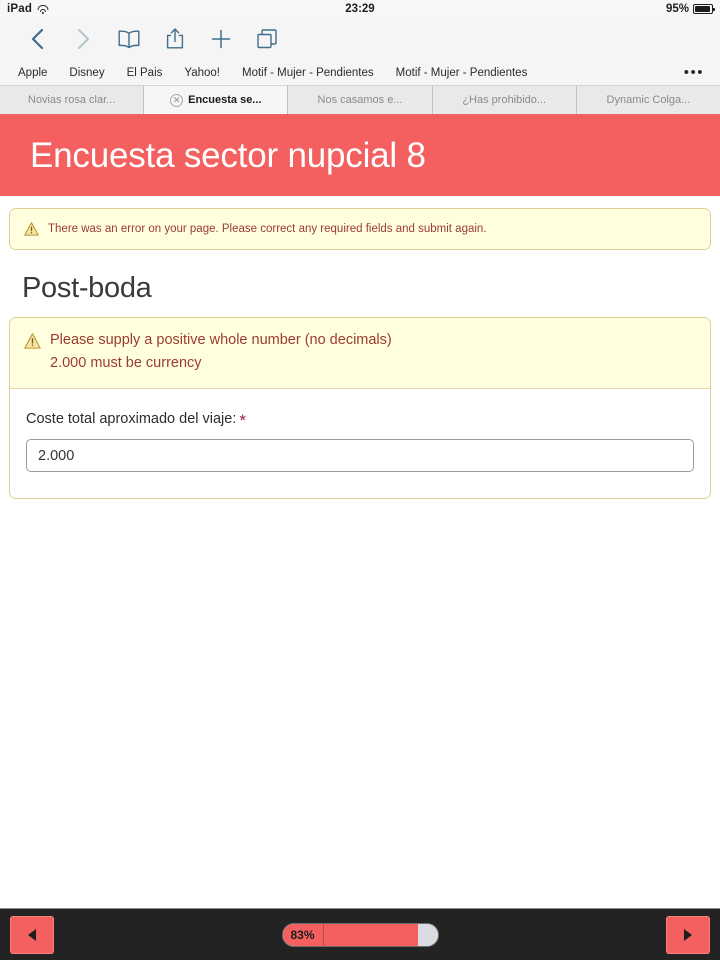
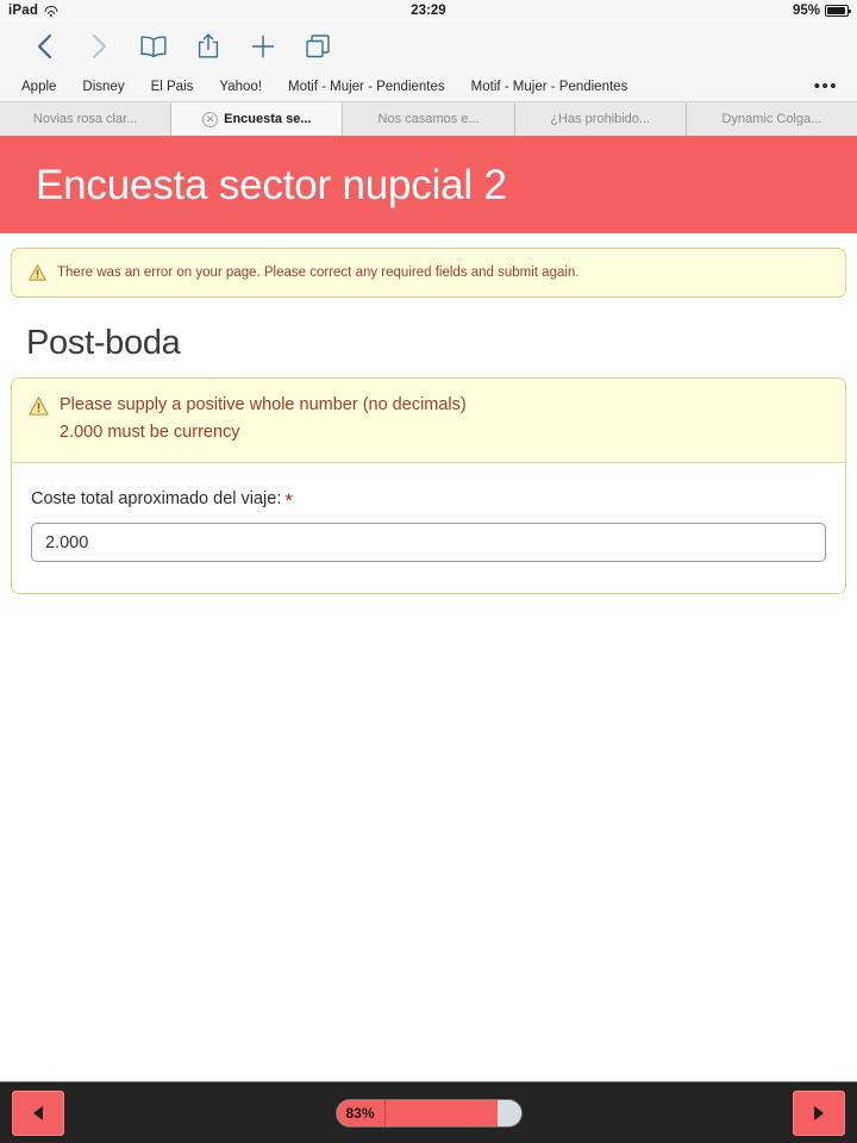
  iPad
  23:29
  95%
  Apple
  Disney
  El Pais
  Yahoo!
  Motif - Mujer - Pendientes
  Motif - Mujer - Pendientes
  •••
  Novias rosa clar...
  ✕
  Encuesta se...
  Nos casamos e...
  ¿Has prohibido...
  Dynamic Colga...
- Encuesta sector nupcial 8
+ Encuesta sector nupcial 2
  There was an error on your page. Please correct any required fields and submit again.
  Post-boda
  Please supply a positive whole number (no decimals)
  2.000 must be currency
  Coste total aproximado del viaje: *
  2.000
  83%
